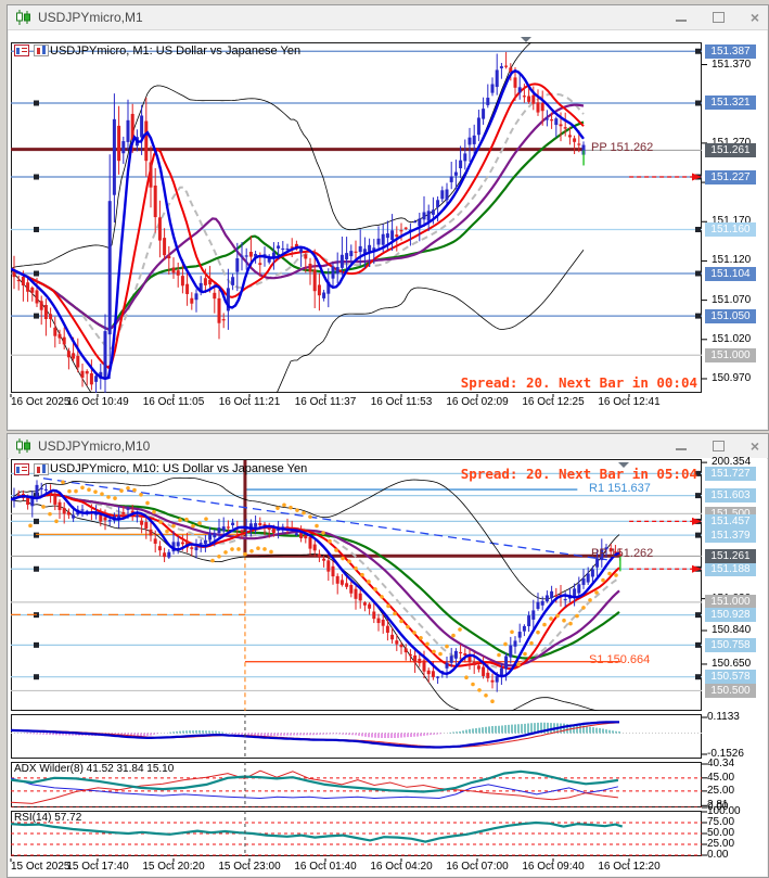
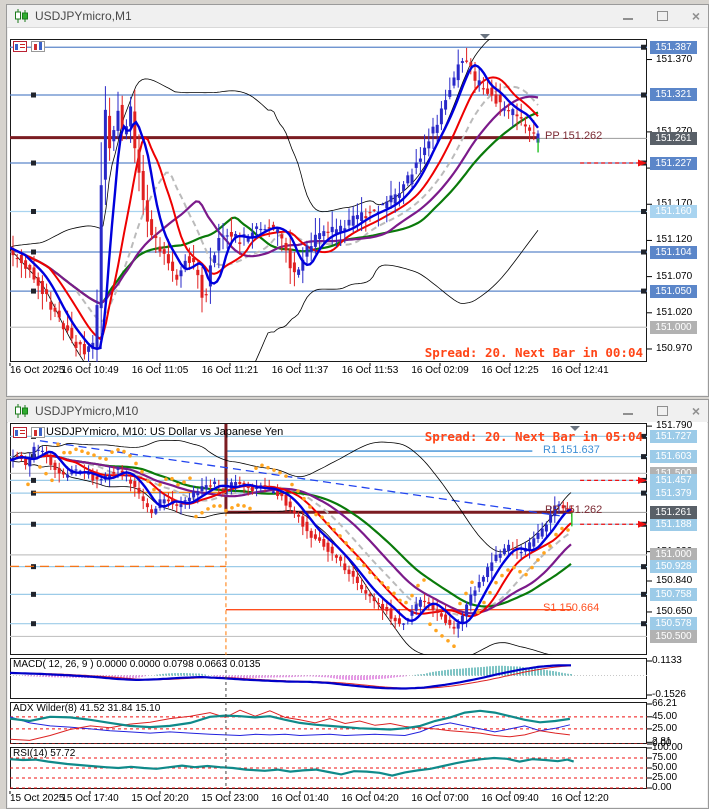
  USDJPYmicro,M1
  ×
  USDJPYmicro,M10
  ×
- USDJPYmicro, M1: US Dollar vs Japanese Yen
  Spread: 20. Next Bar in 00:04
  PP 151.262
  USDJPYmicro, M10: US Dollar vs Japanese Yen
  Spread: 20. Next Bar in 05:04
  R1 151.637
  PP 151.262
  S1 150.664
+ MACD( 12, 26, 9 ) 0.0000 0.0000 0.0798 0.0663 0.0135
  ADX Wilder(8) 41.52 31.84 15.10
  RSI(14) 57.72
  151.370
  151.170
  151.120
  151.070
  151.020
  150.970
  151.387
  151.321
  151.227
  151.160
  151.104
  151.050
  151.000
  151.261
  16 Oct 2025
  16 Oct 10:49
  16 Oct 11:05
  16 Oct 11:21
  16 Oct 11:37
  16 Oct 11:53
  16 Oct 02:09
  16 Oct 12:25
  16 Oct 12:41
- 200.354
+ 151.790
  150.840
  150.650
  151.727
  151.603
  151.457
  151.379
  151.188
  151.000
  150.928
  150.758
  150.578
  150.500
  151.261
  15 Oct 2025
  15 Oct 17:40
  15 Oct 20:20
  15 Oct 23:00
  16 Oct 01:40
  16 Oct 04:20
  16 Oct 07:00
  16 Oct 09:40
  16 Oct 12:20
  0.1133
  -0.1526
- 40.34
+ 66.21
  45.00
  25.00
  2.81
  0.00
  100.00
  75.00
  50.00
  25.00
  0.00
